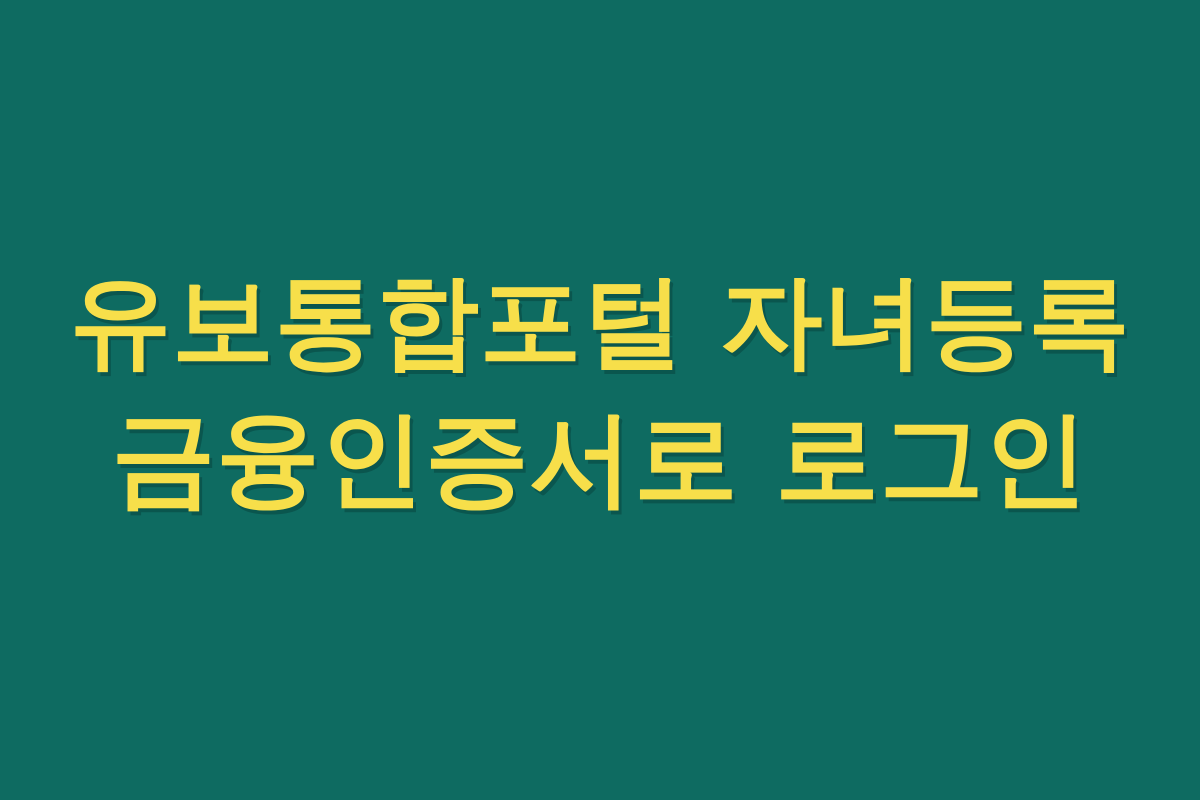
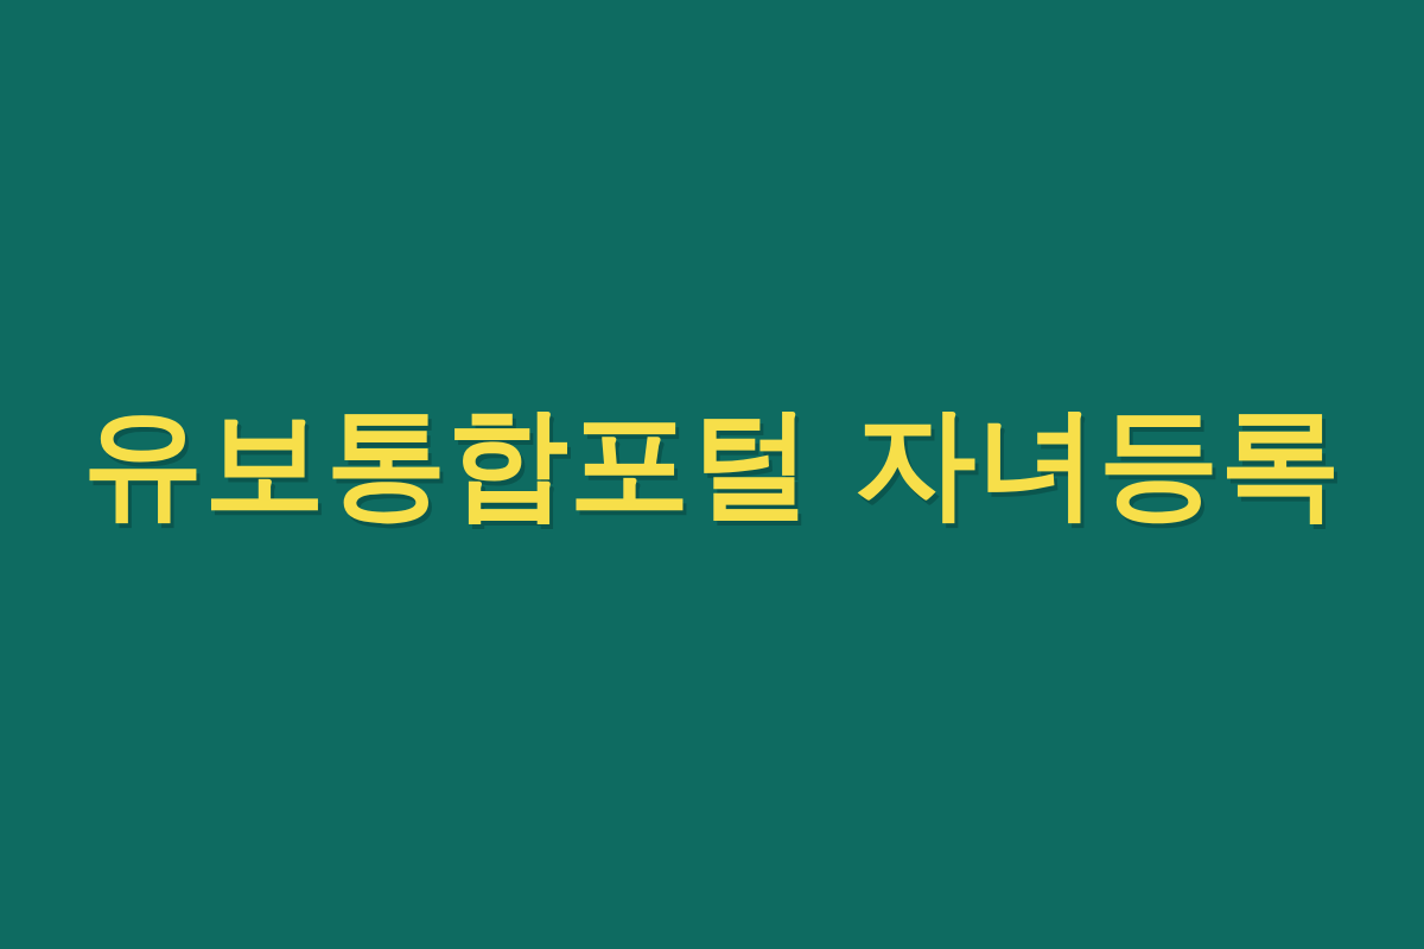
  유보통합포털 자녀등록
- 금융인증서로 로그인
